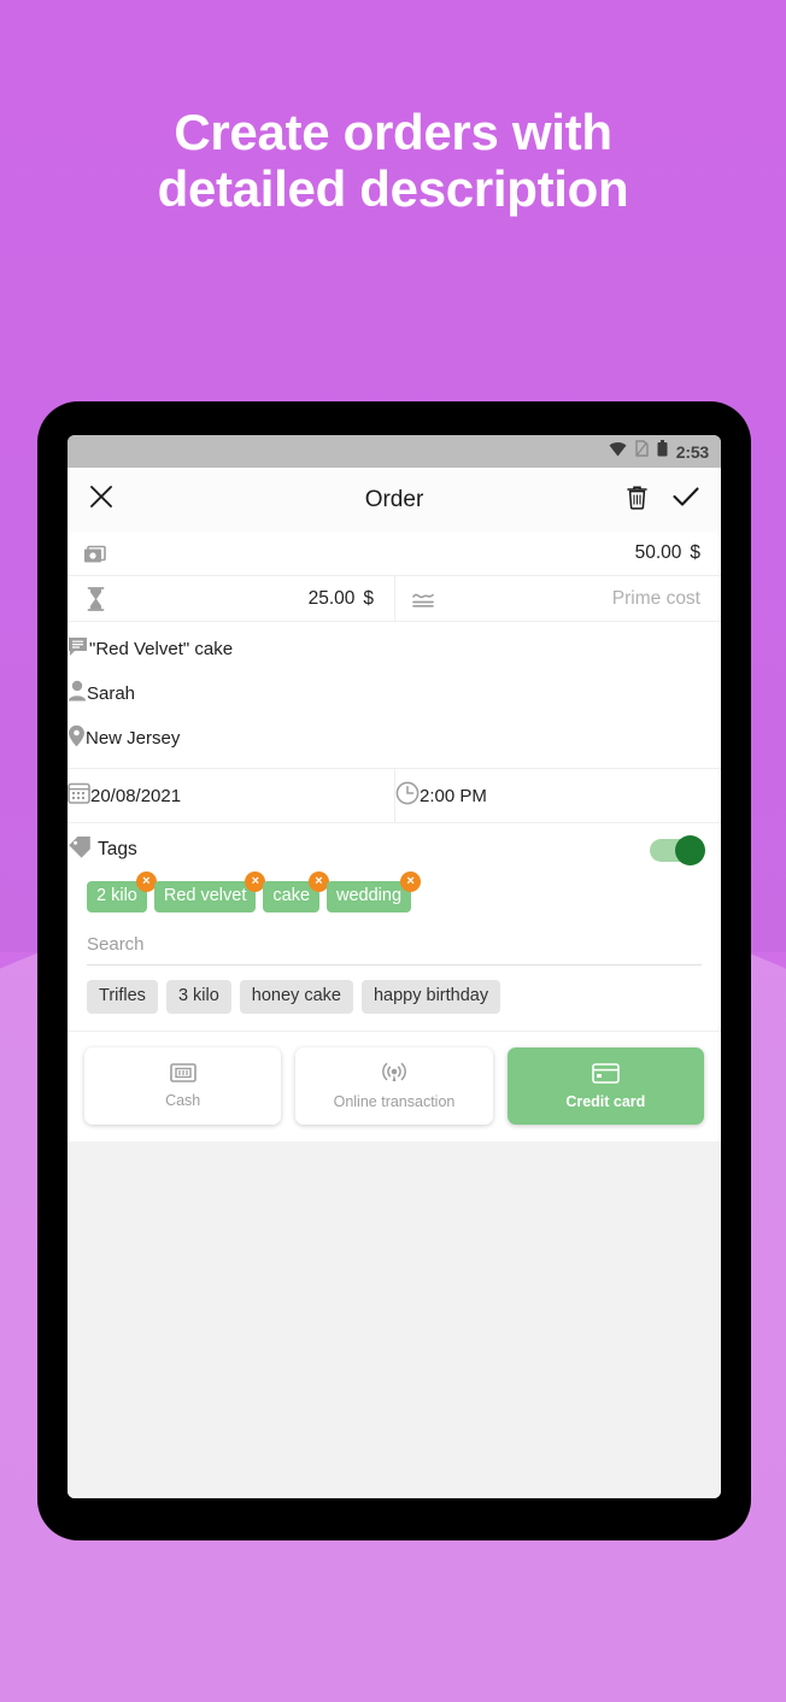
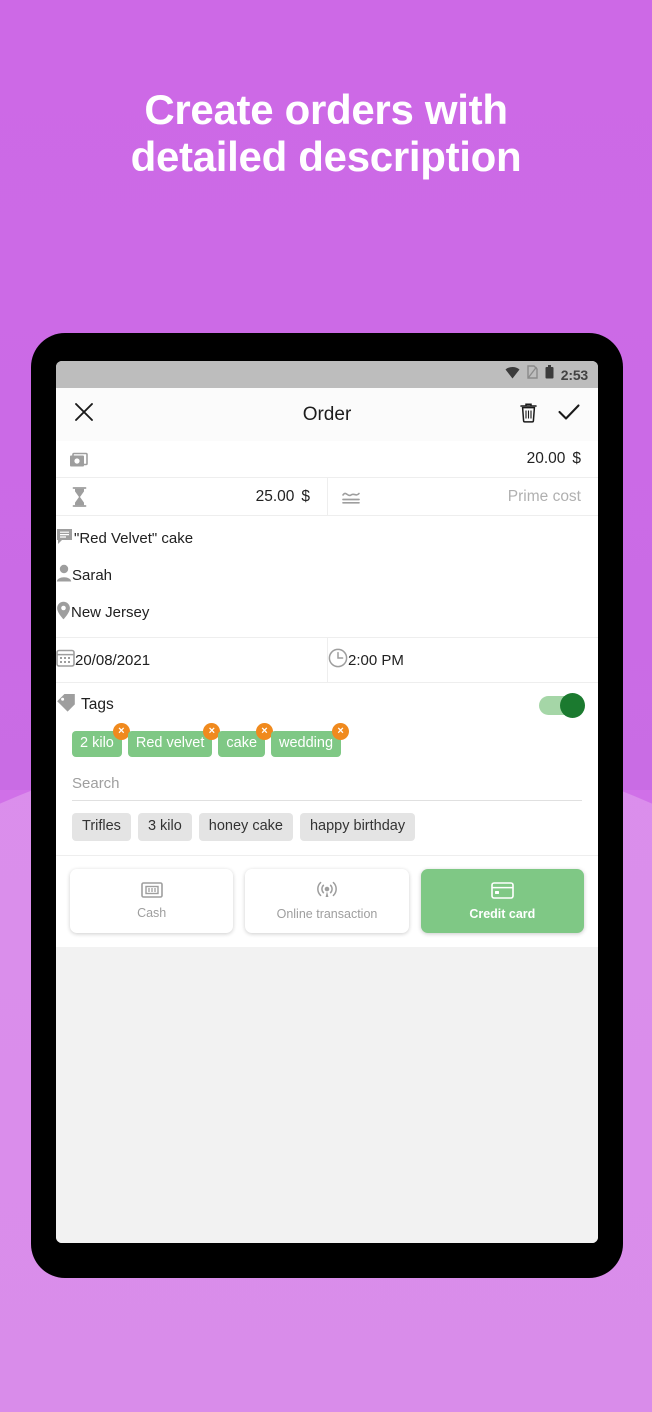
  Create orders with
  detailed description
  2:53
  Order
- 50.00
+ 20.00
  $
  25.00
  $
  Prime cost
  "Red Velvet" cake
  Sarah
  New Jersey
  20/08/2021
  2:00 PM
  Tags
  2 kilo
  ×
  Red velvet
  ×
  cake
  ×
  wedding
  ×
  Search
  Trifles
  3 kilo
  honey cake
  happy birthday
  Cash
  Online transaction
  Credit card
